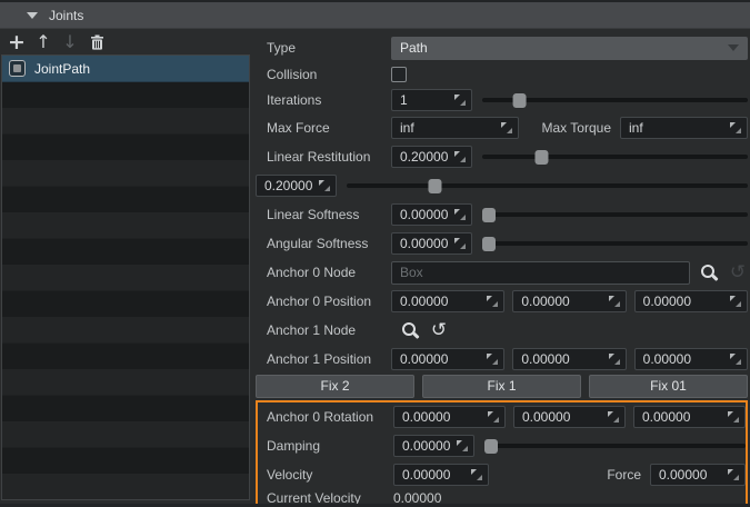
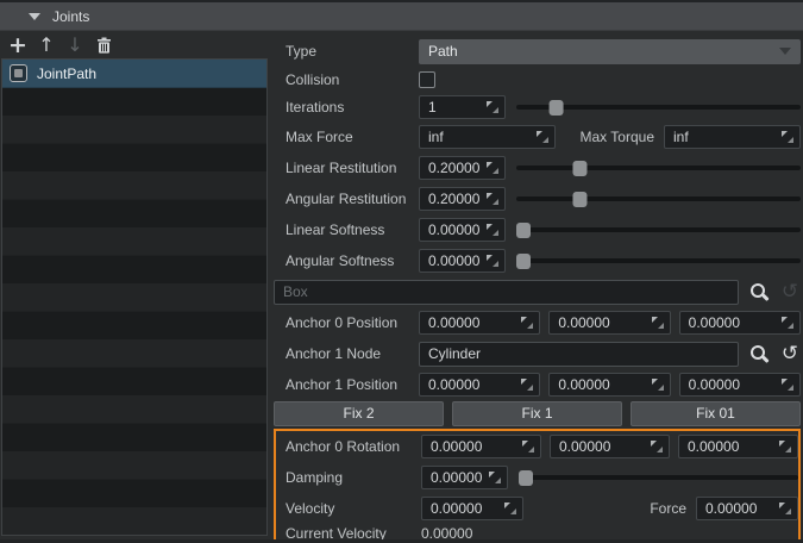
  Joints
  +
  ↑
  ↓
  JointPath
  Type
  Path
  Collision
  Iterations
  1
  Max Force
  inf
  Max Torque
  inf
  Linear Restitution
  0.20000
+ Angular Restitution
  0.20000
  Linear Softness
  0.00000
  Angular Softness
  0.00000
- Anchor 0 Node
  Box
  ↺
  Anchor 0 Position
  0.00000
  0.00000
  0.00000
  Anchor 1 Node
+ Cylinder
  ↺
  Anchor 1 Position
  0.00000
  0.00000
  0.00000
  Fix 2
  Fix 1
  Fix 01
  Anchor 0 Rotation
  0.00000
  0.00000
  0.00000
  Damping
  0.00000
  Velocity
  0.00000
  Force
  0.00000
  Current Velocity
  0.00000
